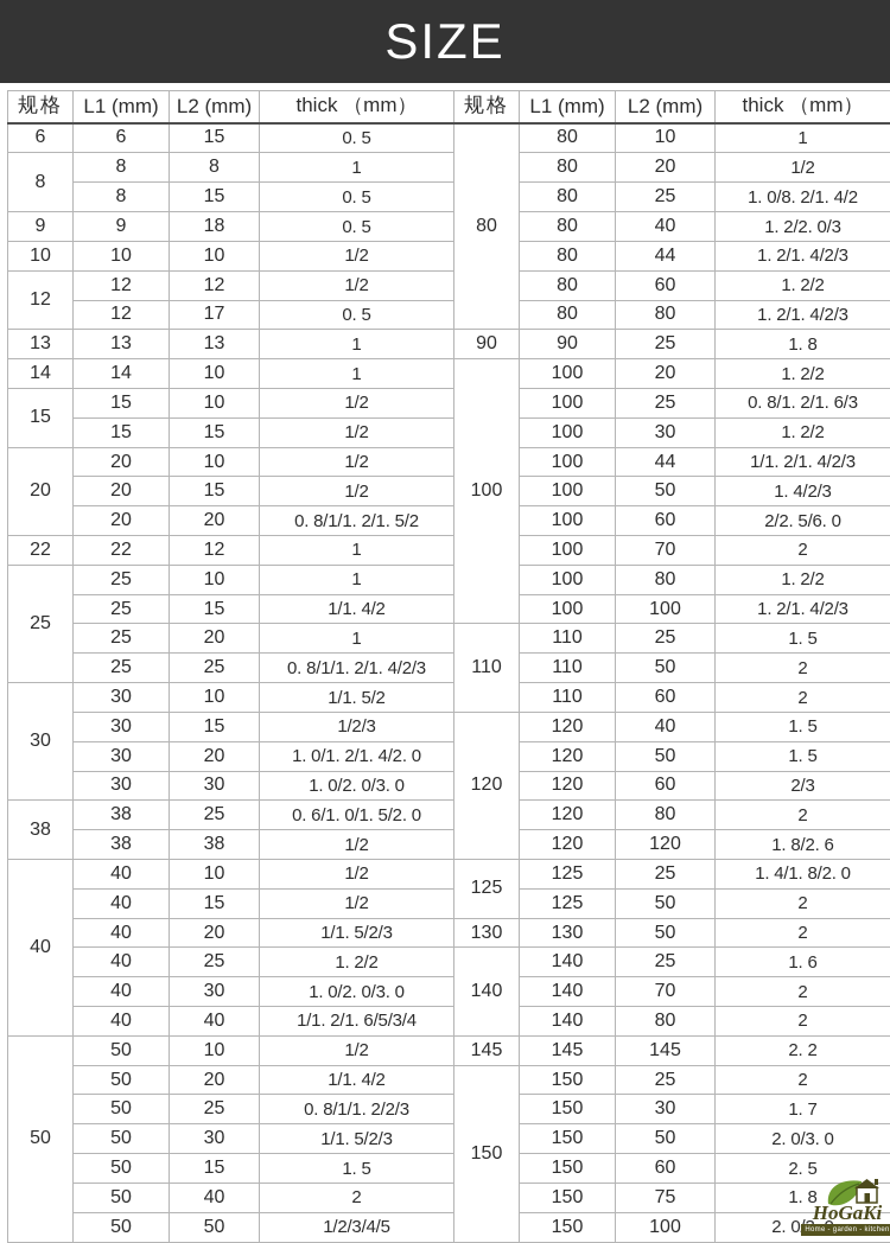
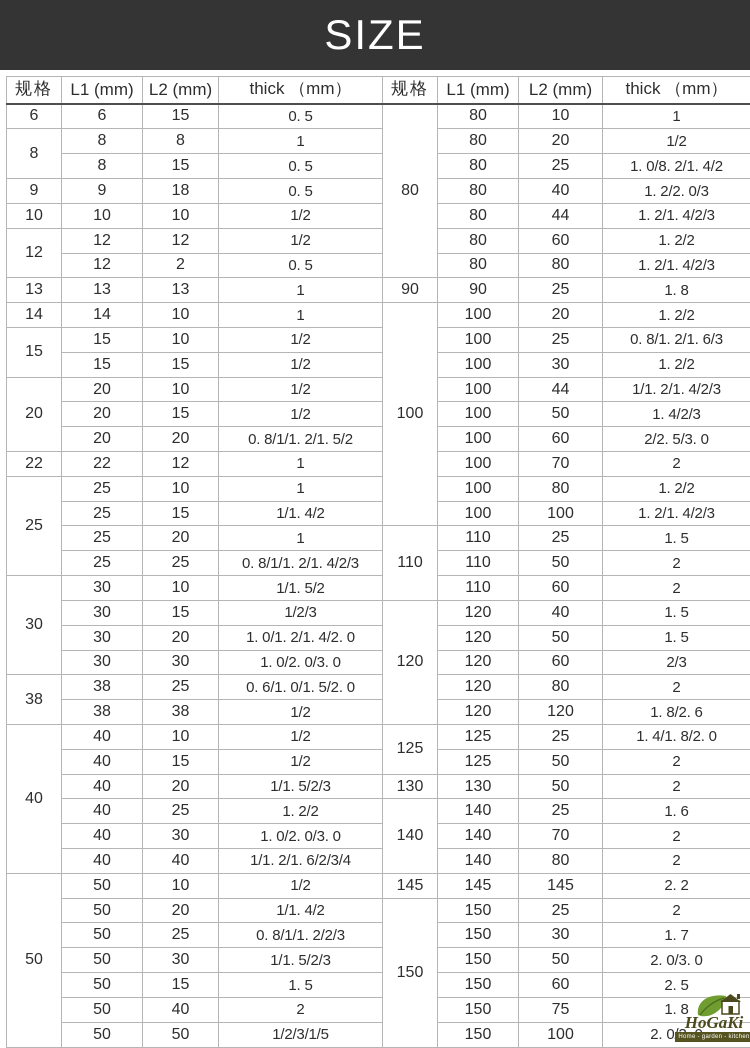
  SIZE
  规格	L1 (mm)	L2 (mm)	thick （mm）	规格	L1 (mm)	L2 (mm)	thick （mm）
  6	6	15	0. 5	80	80	10	1
  8	8	8	1	80	20	1/2
  8	15	0. 5	80	25	1. 0/8. 2/1. 4/2
  9	9	18	0. 5	80	40	1. 2/2. 0/3
  10	10	10	1/2	80	44	1. 2/1. 4/2/3
  12	12	12	1/2	80	60	1. 2/2
- 12	17	0. 5	80	80	1. 2/1. 4/2/3
+ 12	2	0. 5	80	80	1. 2/1. 4/2/3
  13	13	13	1	90	90	25	1. 8
  14	14	10	1	100	100	20	1. 2/2
  15	15	10	1/2	100	25	0. 8/1. 2/1. 6/3
  15	15	1/2	100	30	1. 2/2
  20	20	10	1/2	100	44	1/1. 2/1. 4/2/3
  20	15	1/2	100	50	1. 4/2/3
- 20	20	0. 8/1/1. 2/1. 5/2	100	60	2/2. 5/6. 0
+ 20	20	0. 8/1/1. 2/1. 5/2	100	60	2/2. 5/3. 0
  22	22	12	1	100	70	2
  25	25	10	1	100	80	1. 2/2
  25	15	1/1. 4/2	100	100	1. 2/1. 4/2/3
  25	20	1	110	110	25	1. 5
  25	25	0. 8/1/1. 2/1. 4/2/3	110	50	2
  30	30	10	1/1. 5/2	110	60	2
  30	15	1/2/3	120	120	40	1. 5
  30	20	1. 0/1. 2/1. 4/2. 0	120	50	1. 5
  30	30	1. 0/2. 0/3. 0	120	60	2/3
  38	38	25	0. 6/1. 0/1. 5/2. 0	120	80	2
  38	38	1/2	120	120	1. 8/2. 6
  40	40	10	1/2	125	125	25	1. 4/1. 8/2. 0
  40	15	1/2	125	50	2
  40	20	1/1. 5/2/3	130	130	50	2
  40	25	1. 2/2	140	140	25	1. 6
  40	30	1. 0/2. 0/3. 0	140	70	2
- 40	40	1/1. 2/1. 6/5/3/4	140	80	2
+ 40	40	1/1. 2/1. 6/2/3/4	140	80	2
  50	50	10	1/2	145	145	145	2. 2
  50	20	1/1. 4/2	150	150	25	2
  50	25	0. 8/1/1. 2/2/3	150	30	1. 7
  50	30	1/1. 5/2/3	150	50	2. 0/3. 0
  50	15	1. 5	150	60	2. 5
  50	40	2	150	75	1. 8
- 50	50	1/2/3/4/5	150	100	2. 0
+ 50	50	1/2/3/1/5	150	100	2. 0
  HoGaKi
